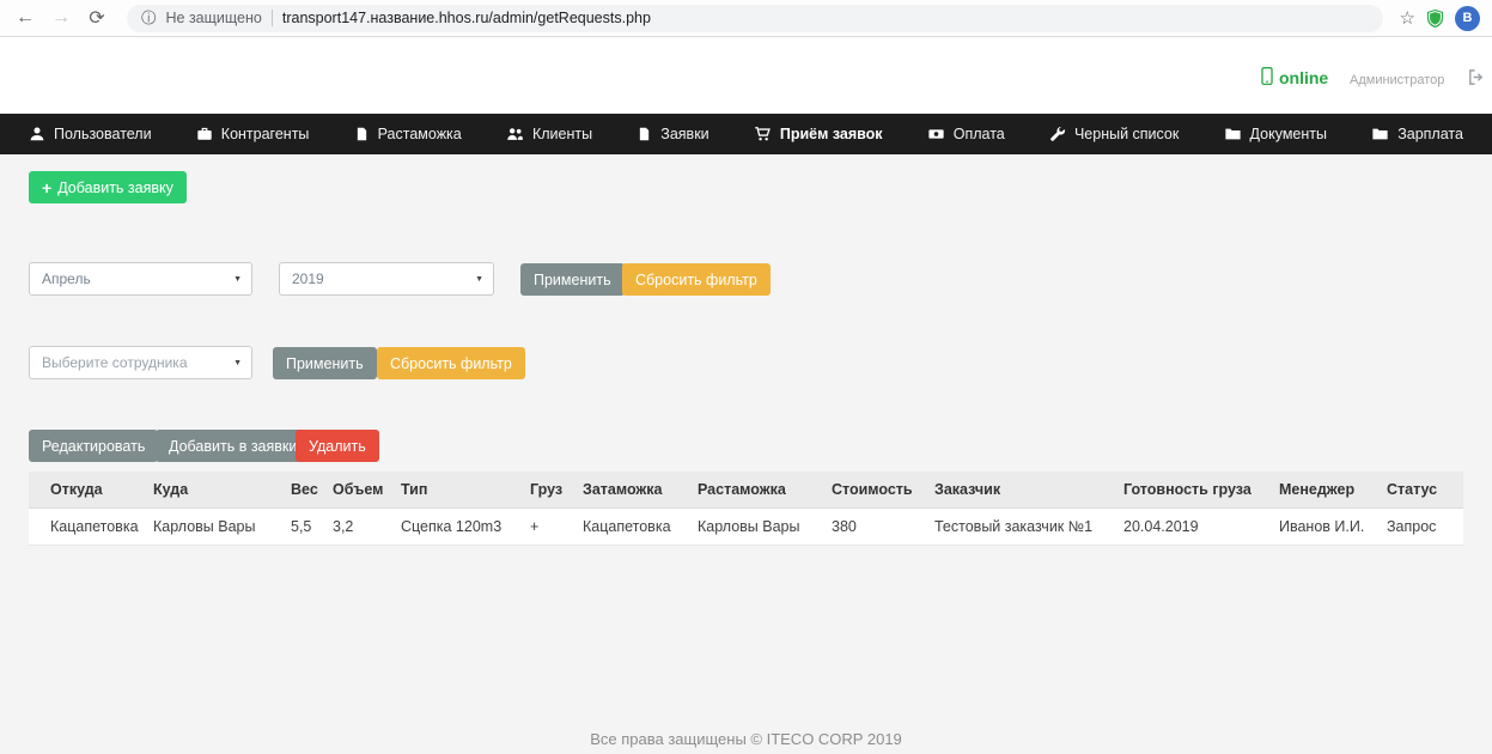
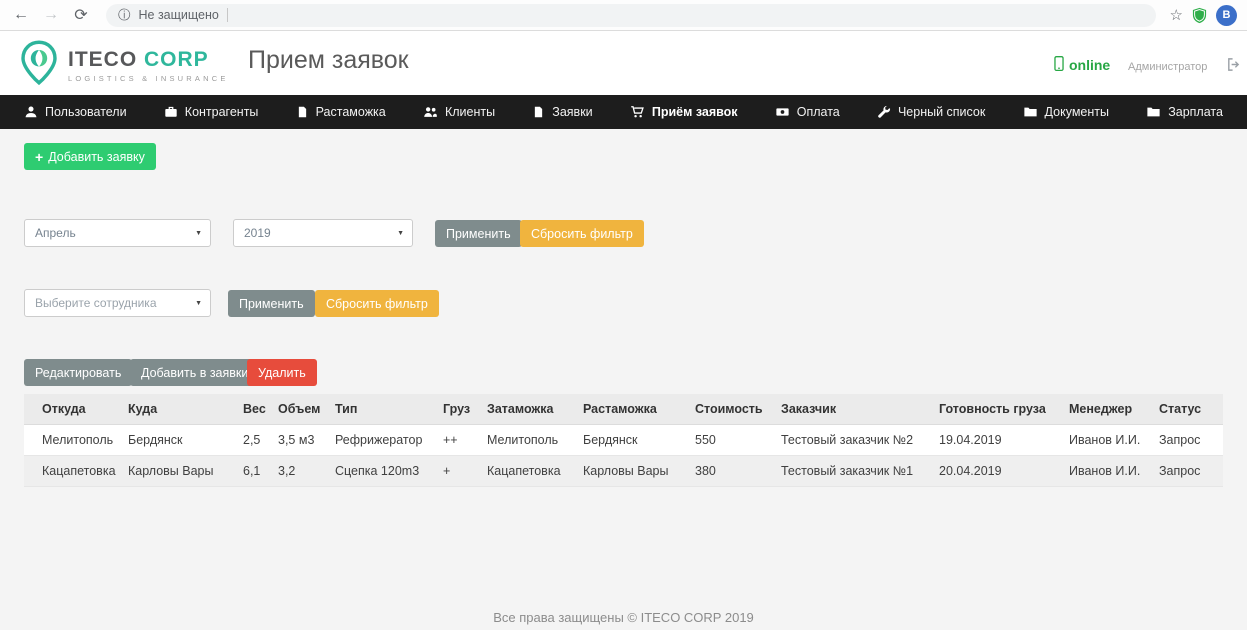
  ←
  →
  ⟳
  ⓘ
  Не защищено
- transport147.название.hhos.ru/admin/getRequests.php
  ☆
  В
+ ITECO CORP
+ LOGISTICS & INSURANCE
+ Прием заявок
  online
  Администратор
  Пользователи
  Контрагенты
  Растаможка
  Клиенты
  Заявки
  Приём заявок
  Оплата
  Черный список
  Документы
  Зарплата
  +
  Добавить заявку
  Апрель
  2019
  Применить
  Сбросить фильтр
  Выберите сотрудника
  Применить
  Сбросить фильтр
  Редактировать
  Добавить в заявки
  Удалить
  Откуда	Куда	Вес	Объем	Тип	Груз	Затаможка	Растаможка	Стоимость	Заказчик	Готовность груза	Менеджер	Статус
+ Мелитополь	Бердянск	2,5	3,5 м3	Рефрижератор	++	Мелитополь	Бердянск	550	Тестовый заказчик №2	19.04.2019	Иванов И.И.	Запрос
- Кацапетовка	Карловы Вары	5,5	3,2	Сцепка 120m3	+	Кацапетовка	Карловы Вары	380	Тестовый заказчик №1	20.04.2019	Иванов И.И.	Запрос
+ Кацапетовка	Карловы Вары	6,1	3,2	Сцепка 120m3	+	Кацапетовка	Карловы Вары	380	Тестовый заказчик №1	20.04.2019	Иванов И.И.	Запрос
  Все права защищены © ITECO CORP 2019
